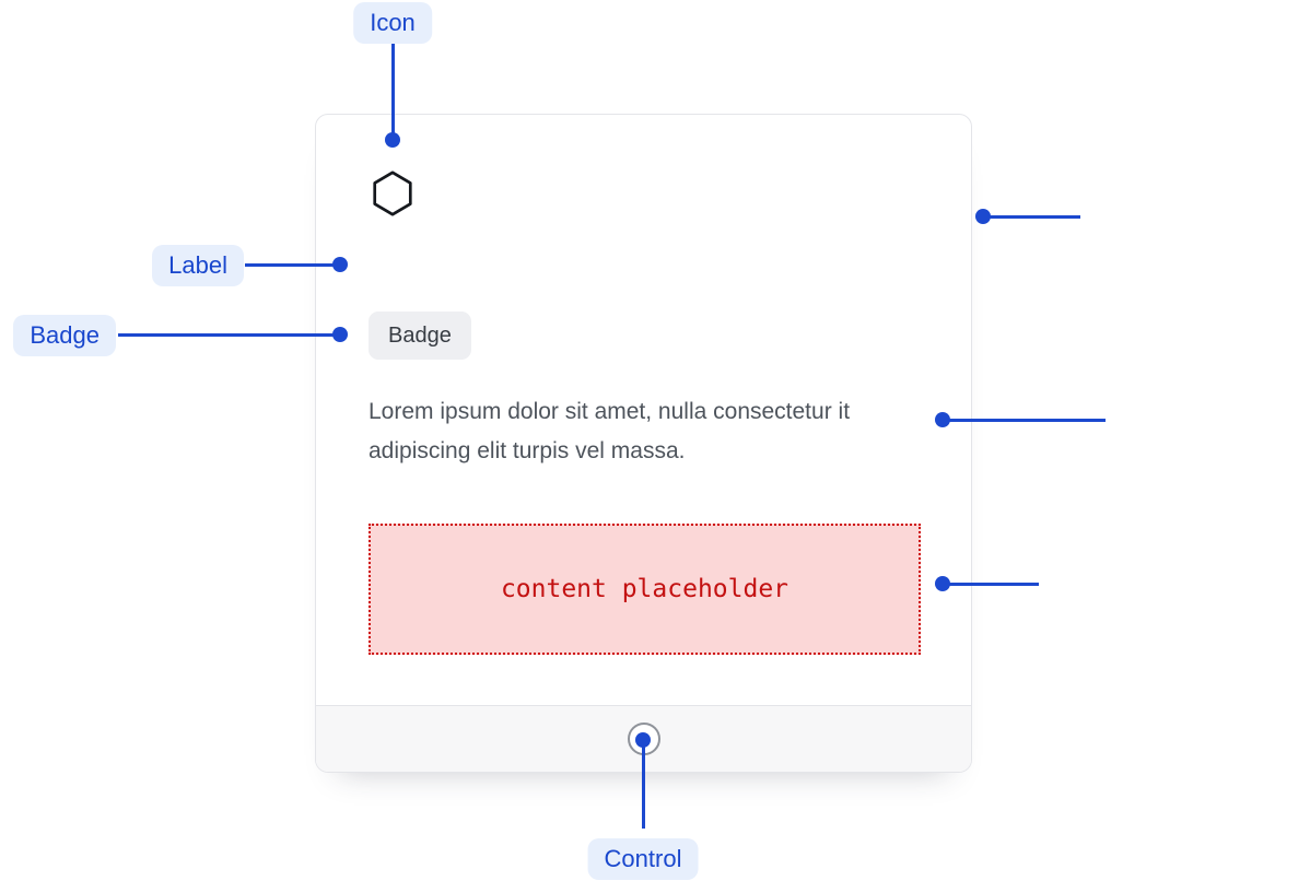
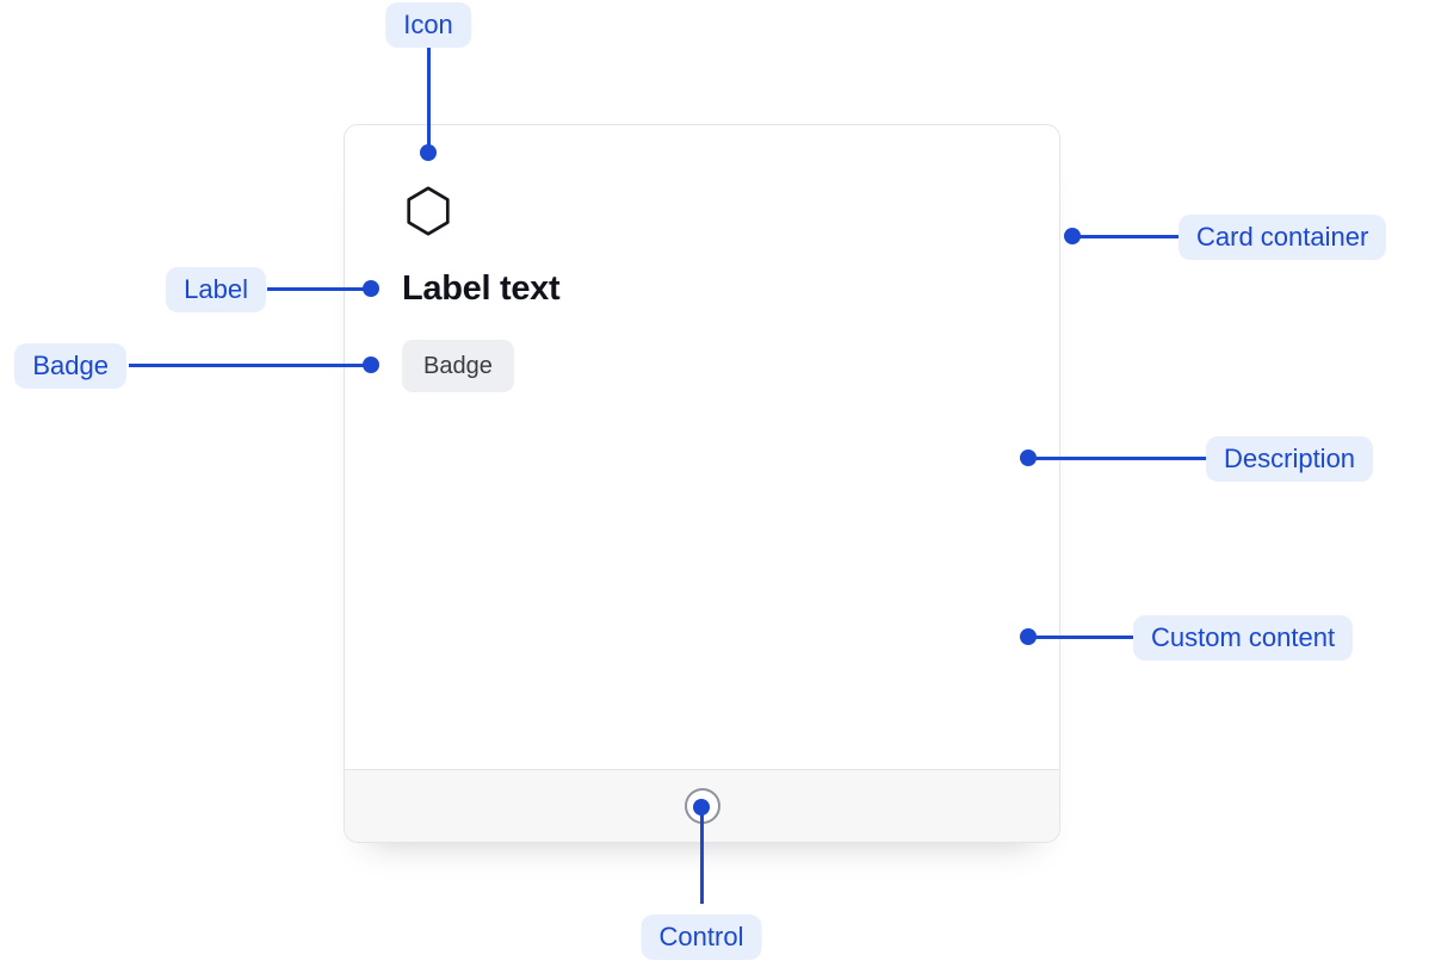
+ Label text
  Badge
- Lorem ipsum dolor sit amet, nulla consectetur it adipiscing elit turpis vel massa.
- content placeholder
  Icon
  Label
  Badge
+ Card container
+ Description
+ Custom content
  Control
